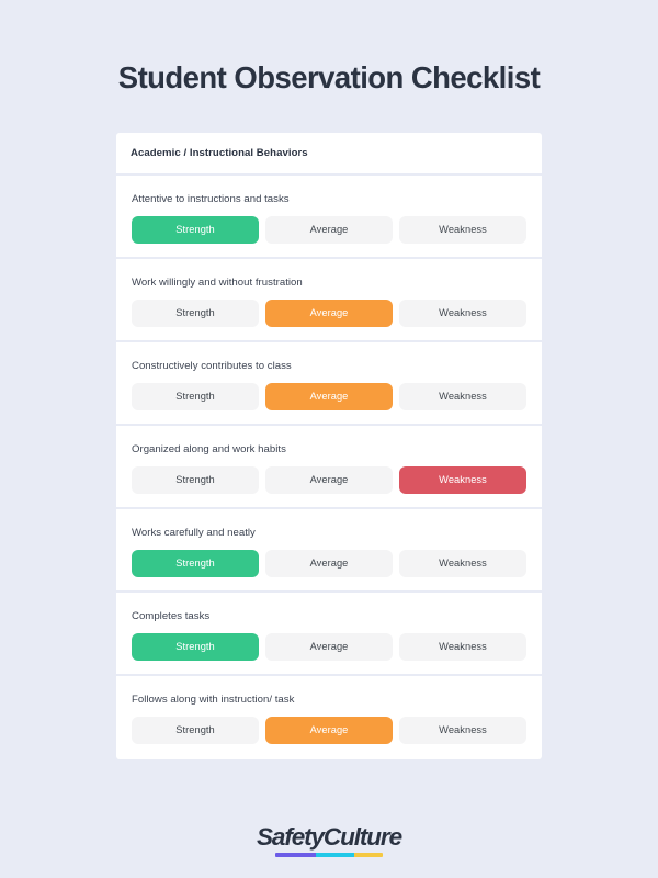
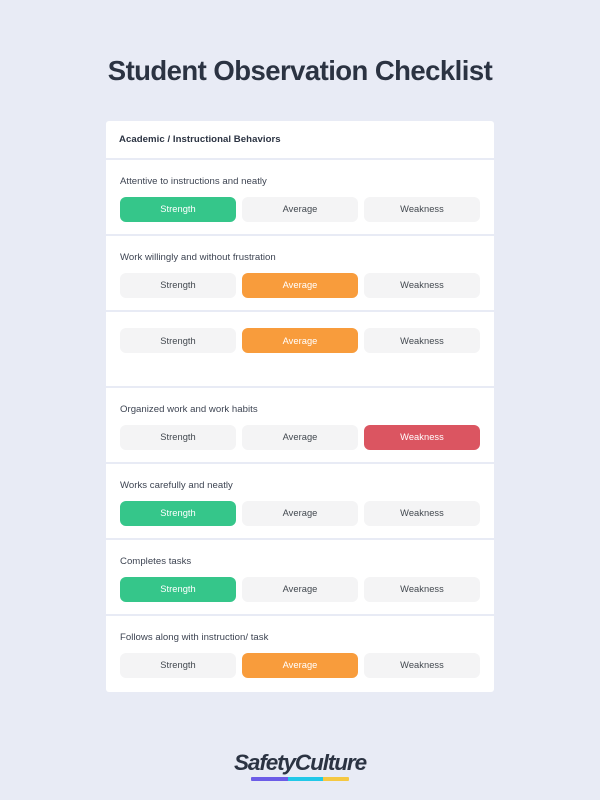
  Student Observation Checklist
  Academic / Instructional Behaviors
- Attentive to instructions and tasks
+ Attentive to instructions and neatly
  Strength
  Average
  Weakness
  Work willingly and without frustration
  Strength
  Average
  Weakness
- Constructively contributes to class
  Strength
  Average
  Weakness
- Organized along and work habits
+ Organized work and work habits
  Strength
  Average
  Weakness
  Works carefully and neatly
  Strength
  Average
  Weakness
  Completes tasks
  Strength
  Average
  Weakness
  Follows along with instruction/ task
  Strength
  Average
  Weakness
  SafetyCulture
